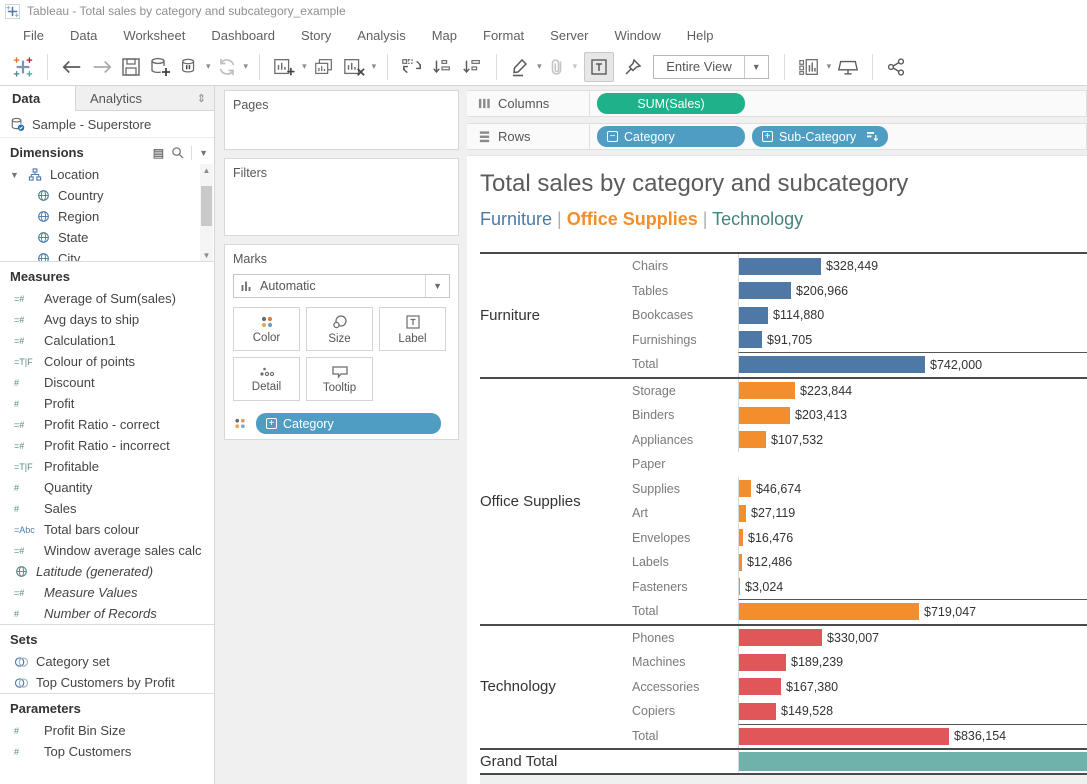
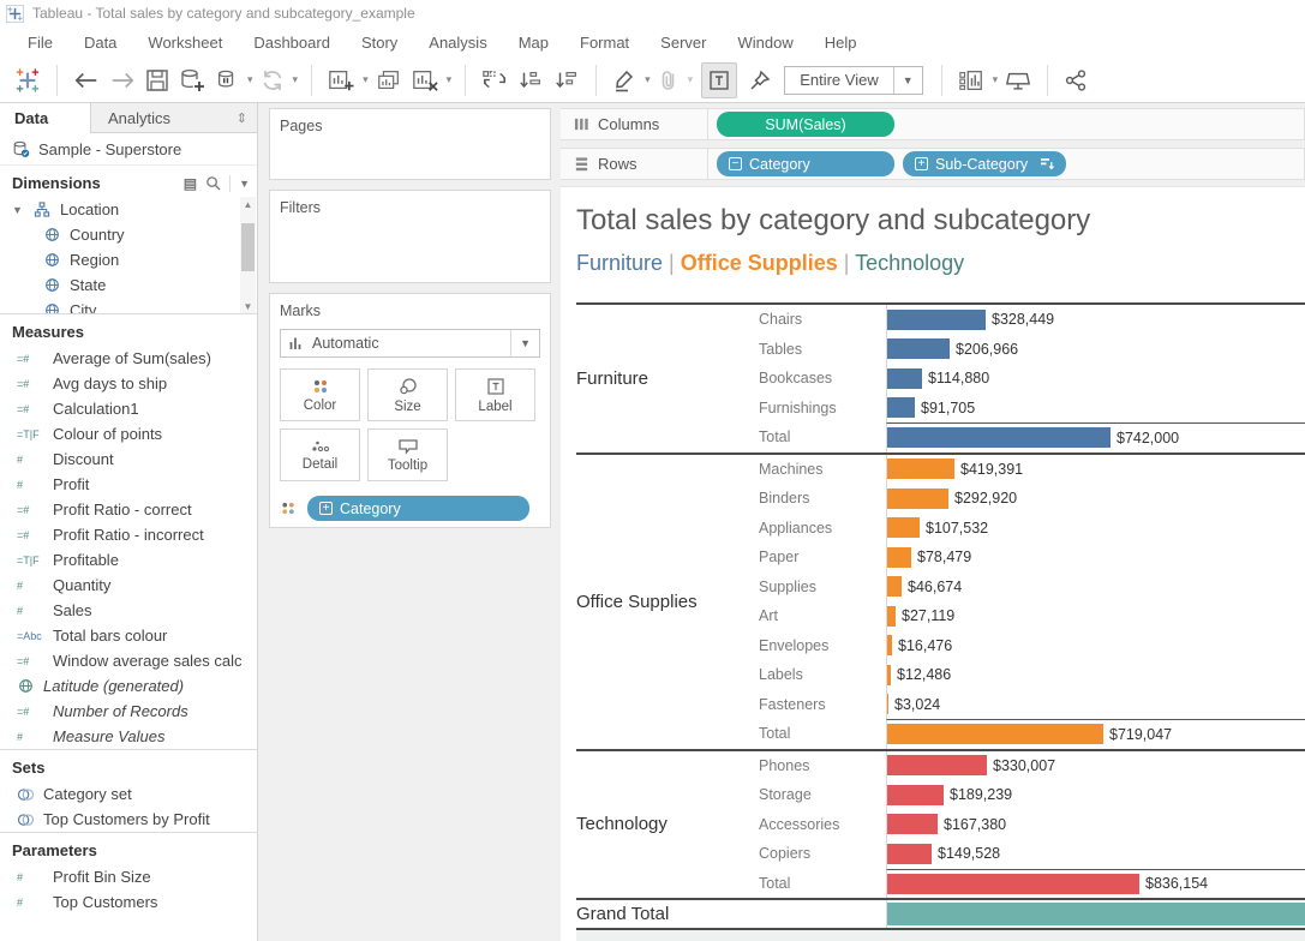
  Tableau - Total sales by category and subcategory_example
  File
  Data
  Worksheet
  Dashboard
  Story
  Analysis
  Map
  Format
  Server
  Window
  Help
  ▾
  ▾
  ▾
  ▾
  ▾
  ▾
  Entire View
  ▼
  ▾
  Data
  Analytics
  ⇕
  Sample - Superstore
  Dimensions
  ▤
  ▼
  ▼
  Location
  Country
  Region
  State
  City
  ▲
  ▼
  Measures
  =#
  Average of Sum(sales)
  =#
  Avg days to ship
  =#
  Calculation1
  =T|F
  Colour of points
  #
  Discount
  #
  Profit
  =#
  Profit Ratio - correct
  =#
  Profit Ratio - incorrect
  =T|F
  Profitable
  #
  Quantity
  #
  Sales
  =Abc
  Total bars colour
  =#
  Window average sales calc
  Latitude (generated)
  =#
- Measure Values
+ Number of Records
  #
- Number of Records
+ Measure Values
  Sets
  Category set
  Top Customers by Profit
  Parameters
  #
  Profit Bin Size
  #
  Top Customers
  Pages
  Filters
  Marks
  Automatic
  ▼
  Color
  Size
  Label
  Detail
  Tooltip
  +
  Category
  Columns
  SUM(Sales)
  Rows
  −
  Category
  +
  Sub-Category
  Total sales by category and subcategory
  Furniture | Office Supplies | Technology
  Furniture
  Chairs
  $328,449
  Tables
  $206,966
  Bookcases
  $114,880
  Furnishings
  $91,705
  Total
  $742,000
  Office Supplies
- Storage
+ Machines
- $223,844
+ $419,391
  Binders
- $203,413
+ $292,920
  Appliances
  $107,532
  Paper
+ $78,479
  Supplies
  $46,674
  Art
  $27,119
  Envelopes
  $16,476
  Labels
  $12,486
  Fasteners
  $3,024
  Total
  $719,047
  Technology
  Phones
  $330,007
- Machines
+ Storage
  $189,239
  Accessories
  $167,380
  Copiers
  $149,528
  Total
  $836,154
  Grand Total
